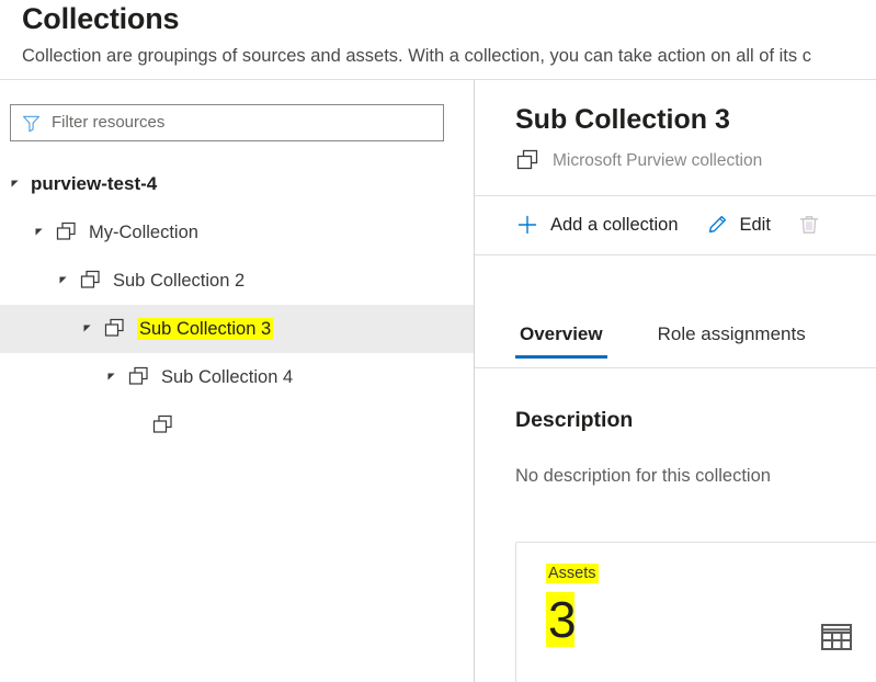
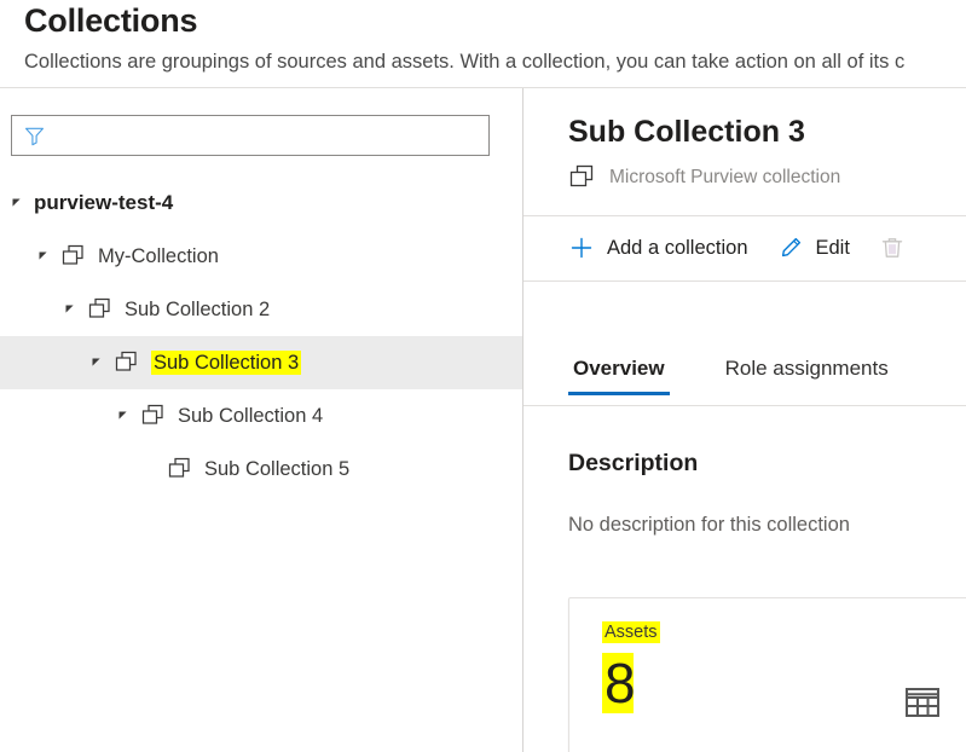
  Collections
- Collection are groupings of sources and assets. With a collection, you can take action on all of its c
+ Collections are groupings of sources and assets. With a collection, you can take action on all of its c
- Filter resources
  purview-test-4
  My-Collection
  Sub Collection 2
  Sub Collection 3
  Sub Collection 4
+ Sub Collection 5
  Sub Collection 3
  Microsoft Purview collection
  Add a collection
  Edit
  Overview
  Role assignments
  Description
  No description for this collection
  Assets
- 3
+ 8
